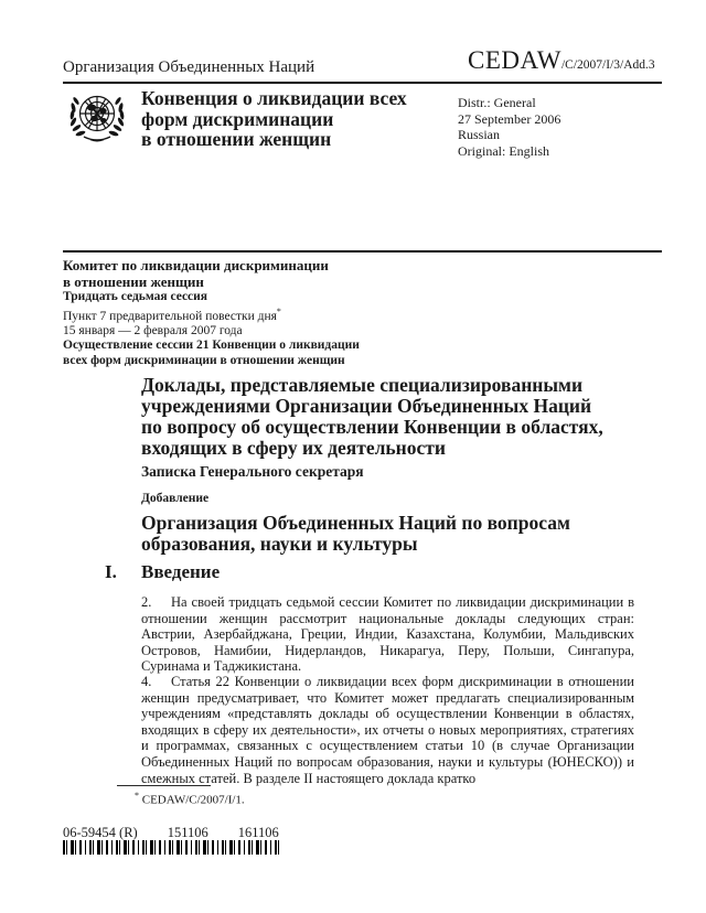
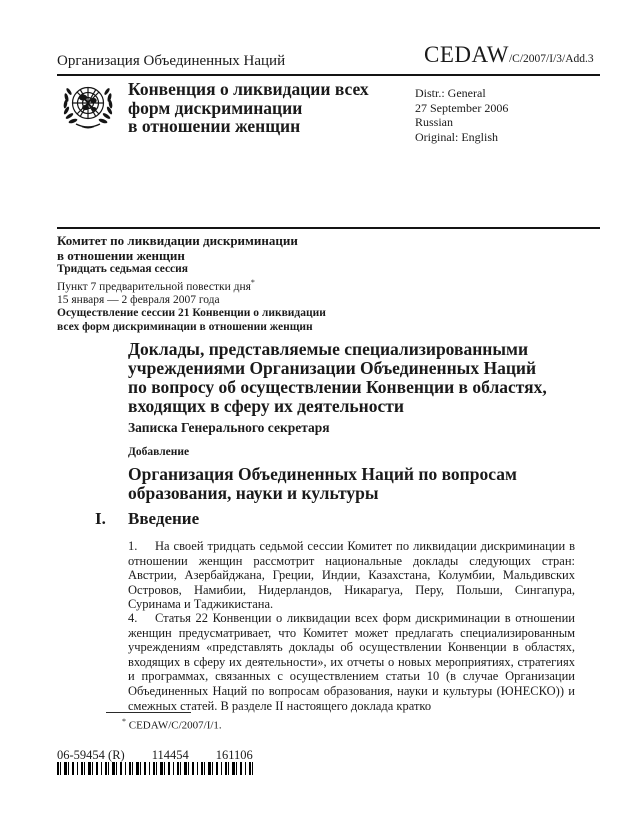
  Организация Объединенных Наций
  CEDAW/C/2007/I/3/Add.3
  Конвенция о ликвидации всех
  форм дискриминации
  в отношении женщин
  Distr.: General
  27 September 2006
  Russian
  Original: English
  Комитет по ликвидации дискриминации
  в отношении женщин
  Тридцать седьмая сессия
  Пункт 7 предварительной повестки дня*
  15 января — 2 февраля 2007 года
  Осуществление сессии 21 Конвенции о ликвидации
  всех форм дискриминации в отношении женщин
  Доклады, представляемые специализированными
  учреждениями Организации Объединенных Наций
  по вопросу об осуществлении Конвенции в областях,
  входящих в сферу их деятельности
  Записка Генерального секретаря
  Добавление
  Организация Объединенных Наций по вопросам
  образования, науки и культуры
  I. Введение
- 2. На своей тридцать седьмой сессии Комитет по ликвидации дискриминации в отношении женщин рассмотрит национальные доклады следующих стран: Австрии, Азербайджана, Греции, Индии, Казахстана, Колумбии, Мальдивских Островов, Намибии, Нидерландов, Никарагуа, Перу, Польши, Сингапура, Суринама и Таджикистана.
+ 1. На своей тридцать седьмой сессии Комитет по ликвидации дискриминации в отношении женщин рассмотрит национальные доклады следующих стран: Австрии, Азербайджана, Греции, Индии, Казахстана, Колумбии, Мальдивских Островов, Намибии, Нидерландов, Никарагуа, Перу, Польши, Сингапура, Суринама и Таджикистана.
  4. Статья 22 Конвенции о ликвидации всех форм дискриминации в отношении женщин предусматривает, что Комитет может предлагать специализированным учреждениям «представлять доклады об осуществлении Конвенции в областях, входящих в сферу их деятельности», их отчеты о новых мероприятиях, стратегиях и программах, связанных с осуществлением статьи 10 (в случае Организации Объединенных Наций по вопросам образования, науки и культуры (ЮНЕСКО)) и смежных статей. В разделе II настоящего доклада кратко
  * CEDAW/C/2007/I/1.
- 06-59454 (R) 151106 161106
+ 06-59454 (R) 114454 161106
